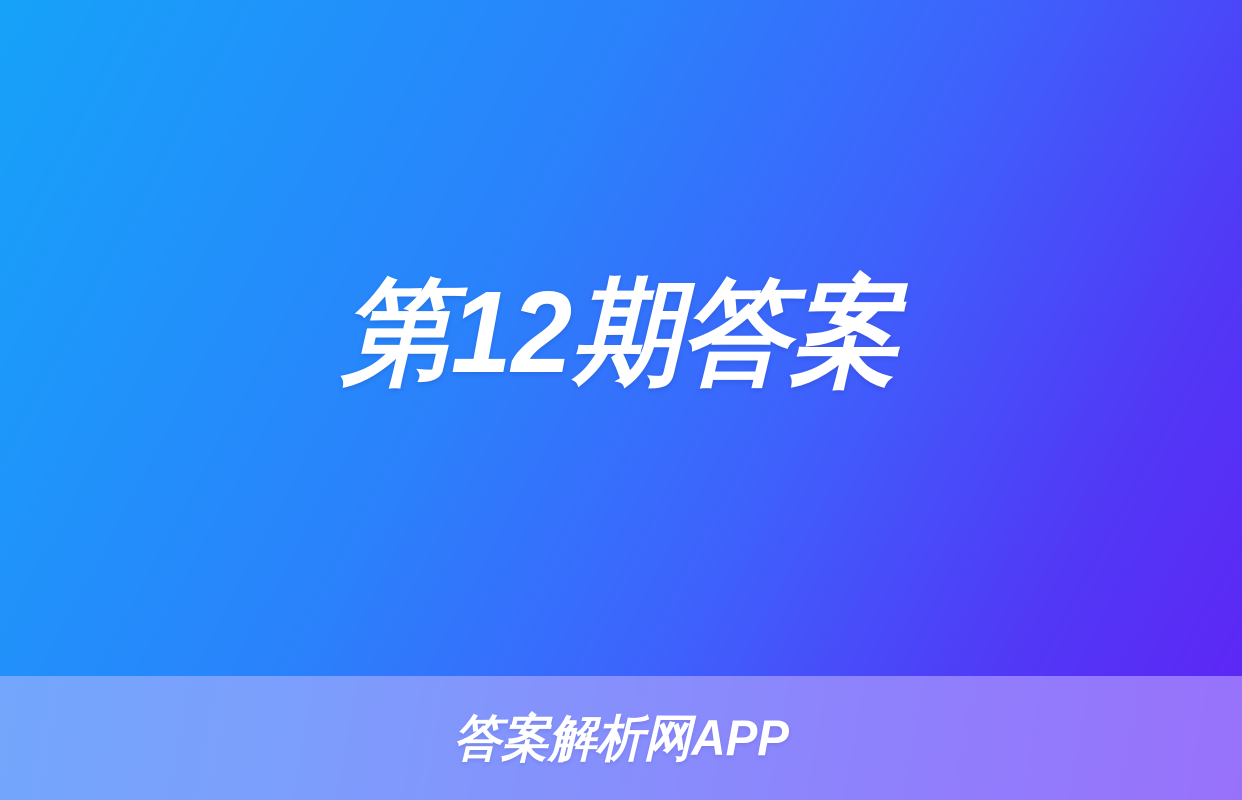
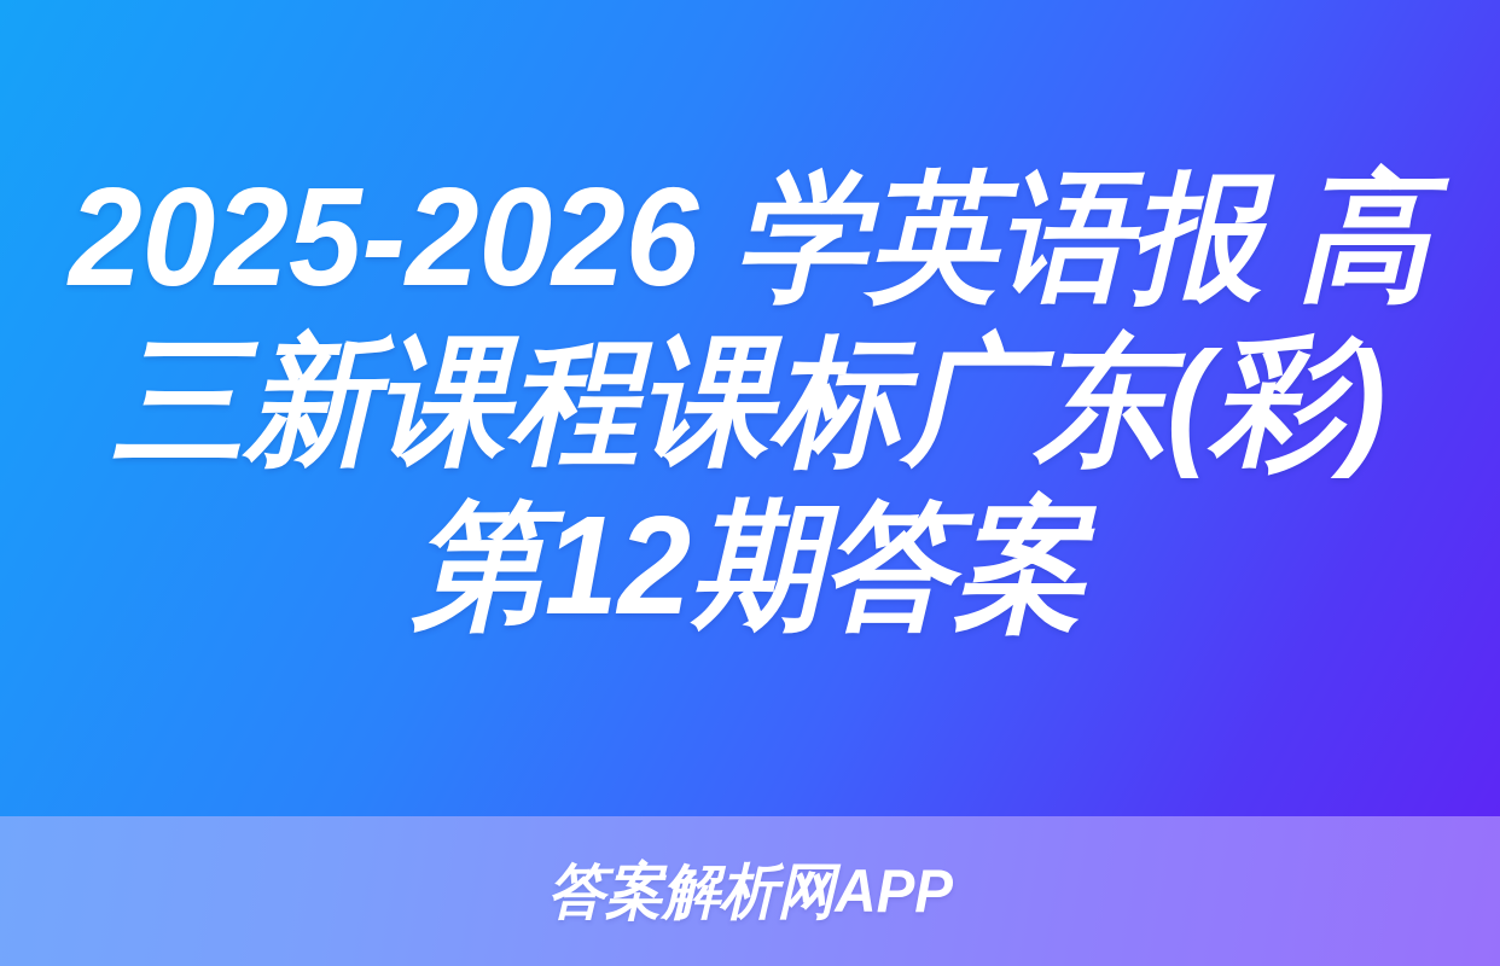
+ 2025-2026 学英语报 高
+ 三新课程课标广东(彩)
  第12期答案
  答案解析网APP
